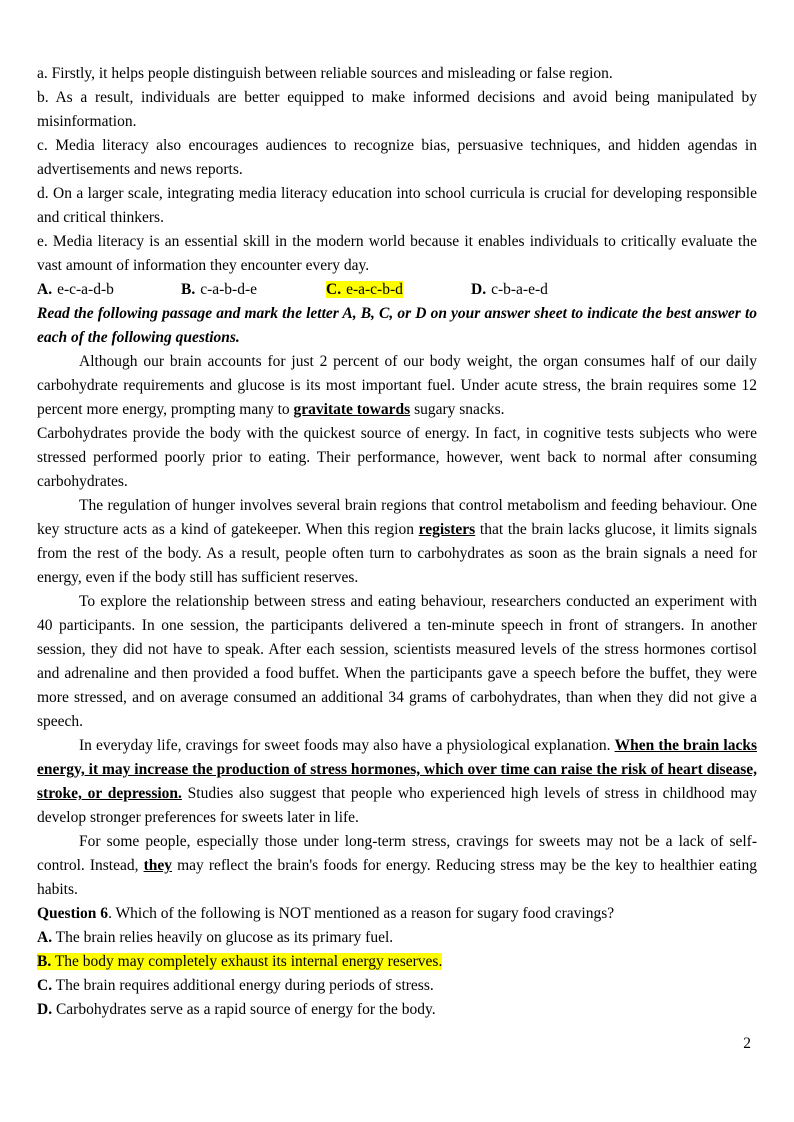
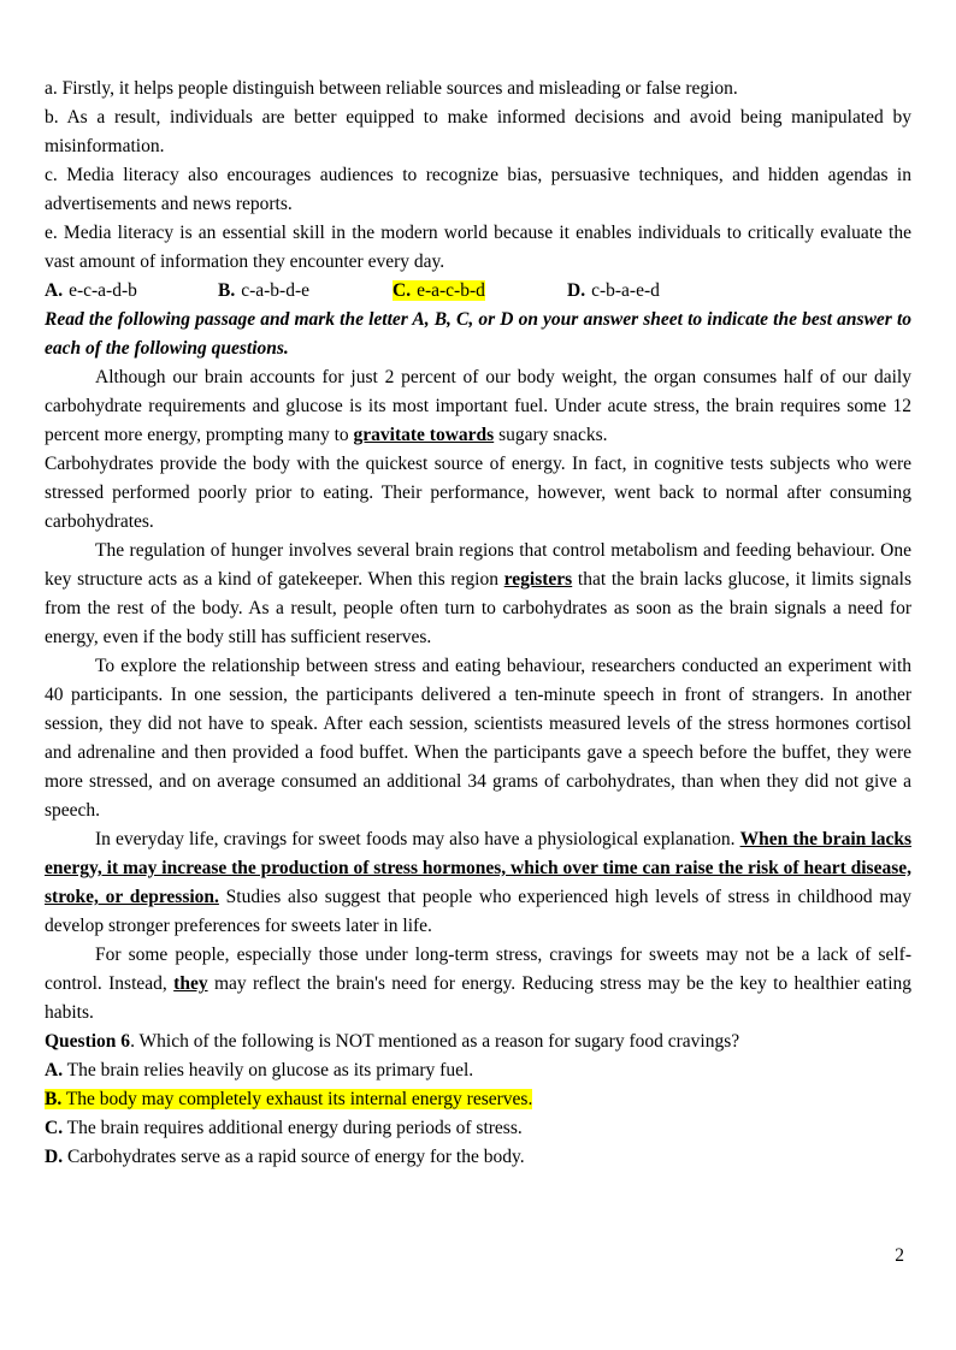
  a. Firstly, it helps people distinguish between reliable sources and misleading or false region.
  b. As a result, individuals are better equipped to make informed decisions and avoid being manipulated by misinformation.
  c. Media literacy also encourages audiences to recognize bias, persuasive techniques, and hidden agendas in advertisements and news reports.
- d. On a larger scale, integrating media literacy education into school curricula is crucial for developing responsible and critical thinkers.
  e. Media literacy is an essential skill in the modern world because it enables individuals to critically evaluate the vast amount of information they encounter every day.
  A. e-c-a-d-b
  B. c-a-b-d-e
  C. e-a-c-b-d
  D. c-b-a-e-d
  Read the following passage and mark the letter A, B, C, or D on your answer sheet to indicate the best answer to each of the following questions.
  Although our brain accounts for just 2 percent of our body weight, the organ consumes half of our daily carbohydrate requirements and glucose is its most important fuel. Under acute stress, the brain requires some 12 percent more energy, prompting many to gravitate towards sugary snacks.
  Carbohydrates provide the body with the quickest source of energy. In fact, in cognitive tests subjects who were stressed performed poorly prior to eating. Their performance, however, went back to normal after consuming carbohydrates.
  The regulation of hunger involves several brain regions that control metabolism and feeding behaviour. One key structure acts as a kind of gatekeeper. When this region registers that the brain lacks glucose, it limits signals from the rest of the body. As a result, people often turn to carbohydrates as soon as the brain signals a need for energy, even if the body still has sufficient reserves.
  To explore the relationship between stress and eating behaviour, researchers conducted an experiment with 40 participants. In one session, the participants delivered a ten-minute speech in front of strangers. In another session, they did not have to speak. After each session, scientists measured levels of the stress hormones cortisol and adrenaline and then provided a food buffet. When the participants gave a speech before the buffet, they were more stressed, and on average consumed an additional 34 grams of carbohydrates, than when they did not give a speech.
  In everyday life, cravings for sweet foods may also have a physiological explanation. When the brain lacks energy, it may increase the production of stress hormones, which over time can raise the risk of heart disease, stroke, or depression. Studies also suggest that people who experienced high levels of stress in childhood may develop stronger preferences for sweets later in life.
- For some people, especially those under long-term stress, cravings for sweets may not be a lack of self-control. Instead, they may reflect the brain's foods for energy. Reducing stress may be the key to healthier eating habits.
+ For some people, especially those under long-term stress, cravings for sweets may not be a lack of self-control. Instead, they may reflect the brain's need for energy. Reducing stress may be the key to healthier eating habits.
  Question 6. Which of the following is NOT mentioned as a reason for sugary food cravings?
  A. The brain relies heavily on glucose as its primary fuel.
  B. The body may completely exhaust its internal energy reserves.
  C. The brain requires additional energy during periods of stress.
  D. Carbohydrates serve as a rapid source of energy for the body.
  2
